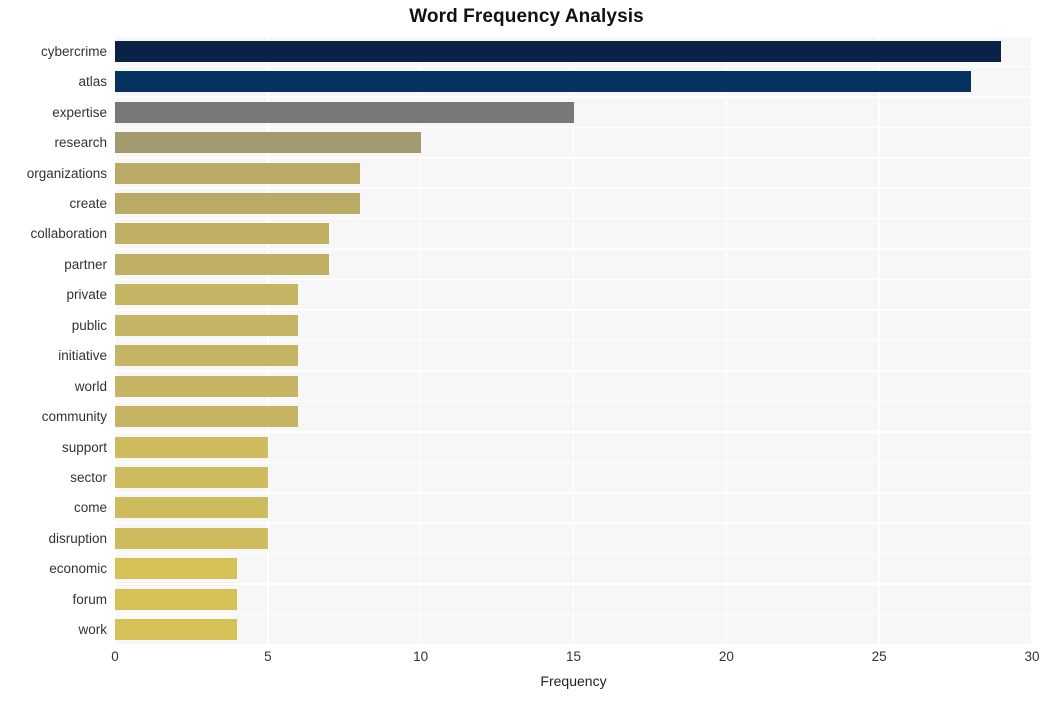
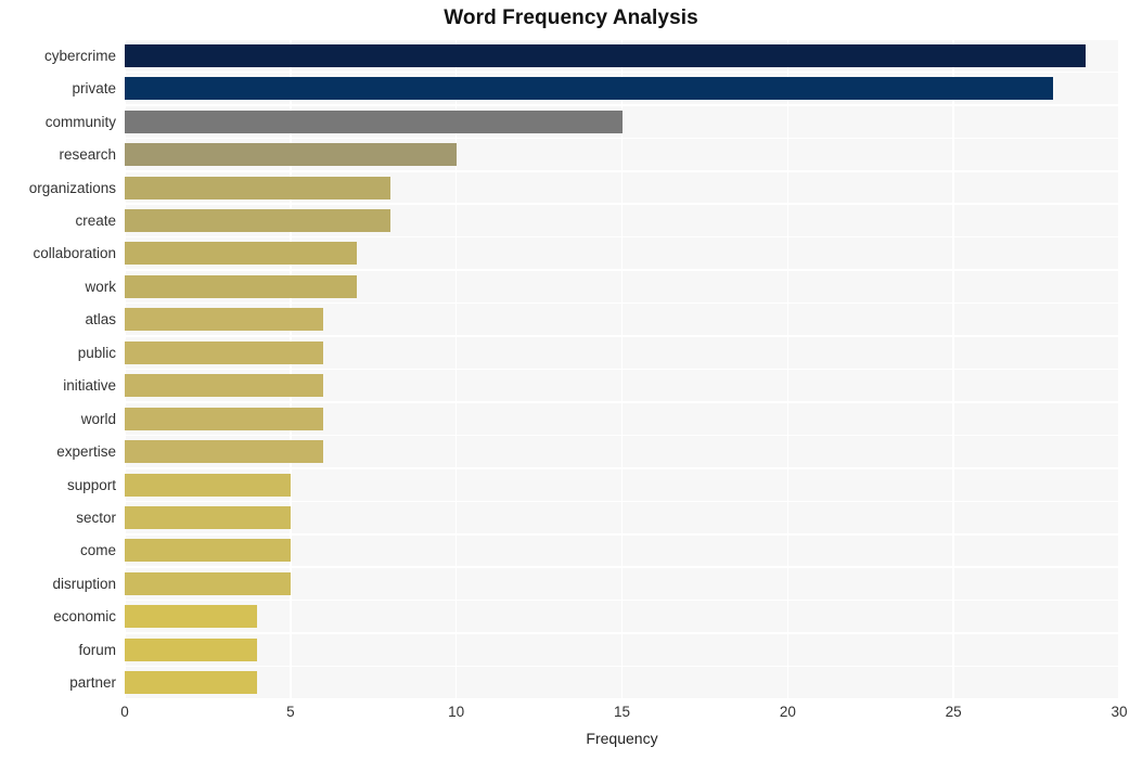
  Word Frequency Analysis
  cybercrime
- atlas
+ private
- expertise
+ community
  research
  organizations
  create
  collaboration
- partner
+ work
- private
+ atlas
  public
  initiative
  world
- community
+ expertise
  support
  sector
  come
  disruption
  economic
  forum
- work
+ partner
  0
  5
  10
  15
  20
  25
  30
  Frequency
